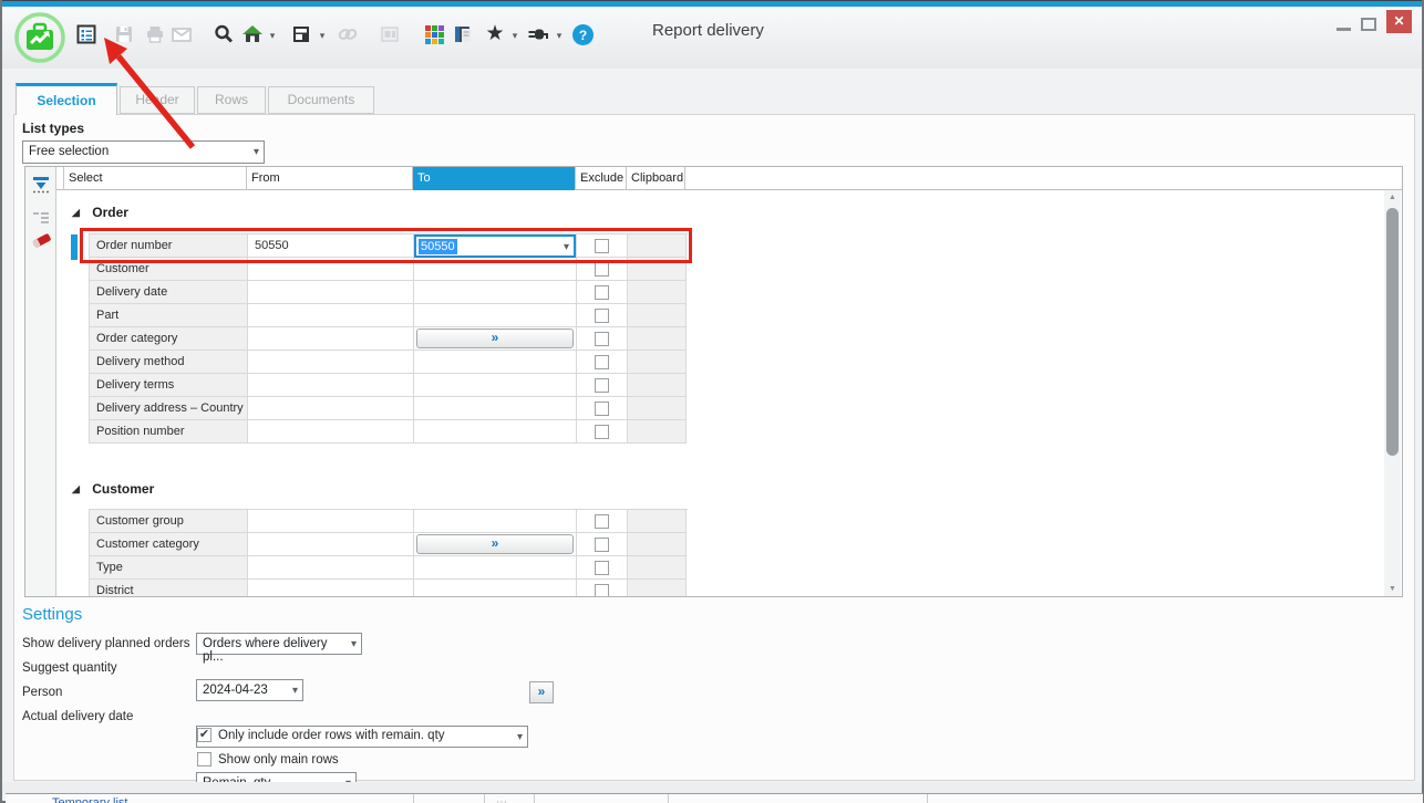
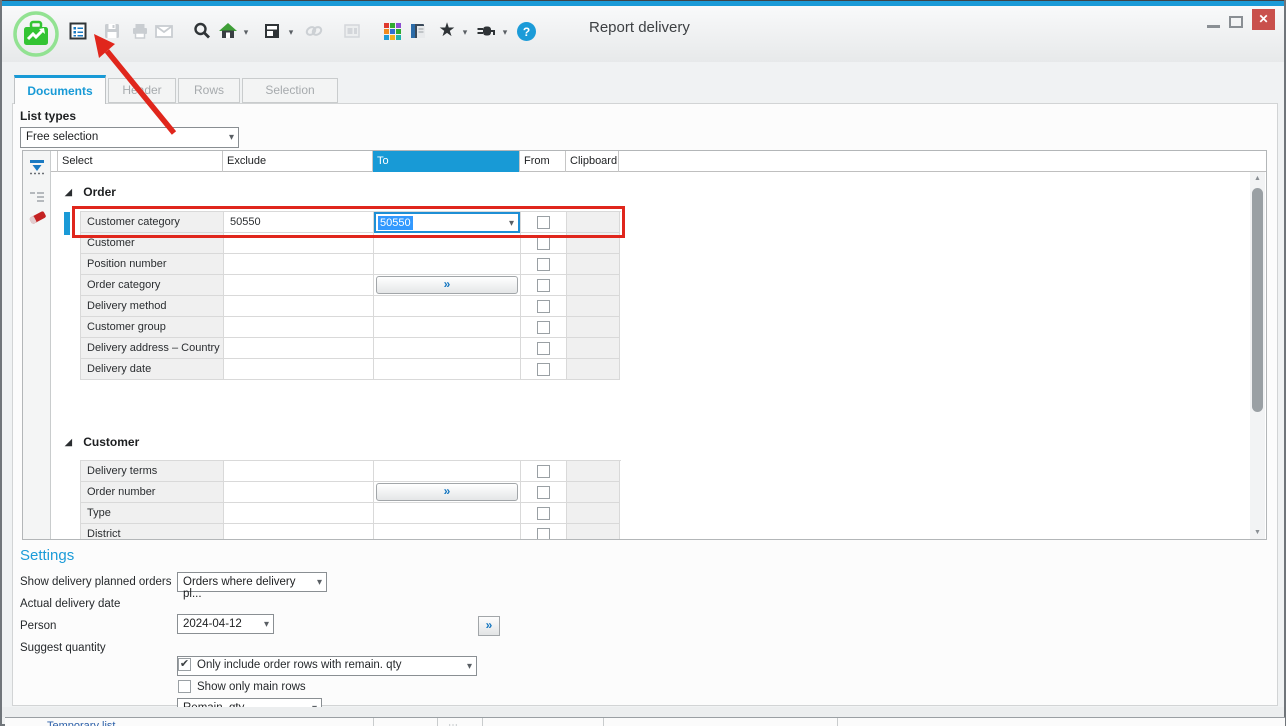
  ▾
  ▾
  ★
  ▾
  ▾
  ?
  Report delivery
  ✕
- Selection
+ Documents
  Heder
  Rows
- Documents
+ Selection
  List types
  Free selection
  ▾
  Select
- From
+ Exclude
  To
- Exclude
+ From
  Clipboard
  ◢ Order
- Order number
+ Customer category
  50550
  50550
  ▾
  Customer
- Delivery date
+ Position number
- Part
  Order category
  »
  Delivery method
- Delivery terms
+ Customer group
  Delivery address – Country
- Position number
+ Delivery date
  ◢ Customer
- Customer group
+ Delivery terms
- Customer category
+ Order number
  »
  Type
  District
  Settings
  Show delivery planned orders
  Orders where delivery pl...
  ▾
- Suggest quantity
+ Actual delivery date
- 2024-04-23
+ 2024-04-12
  ▾
  Person
  ▾
  »
- Actual delivery date
+ Suggest quantity
  ✔
  Only include order rows with remain. qty
  Show only main rows
